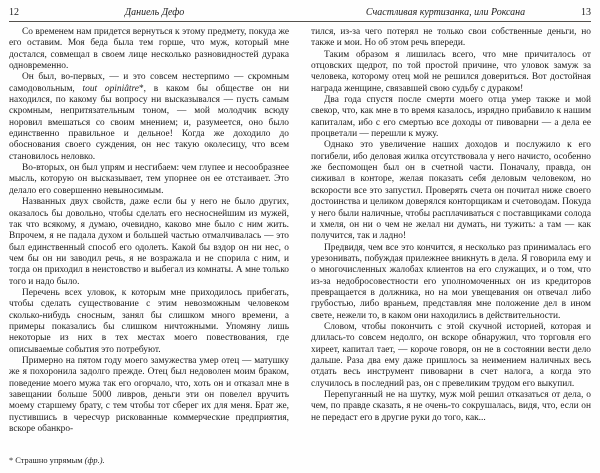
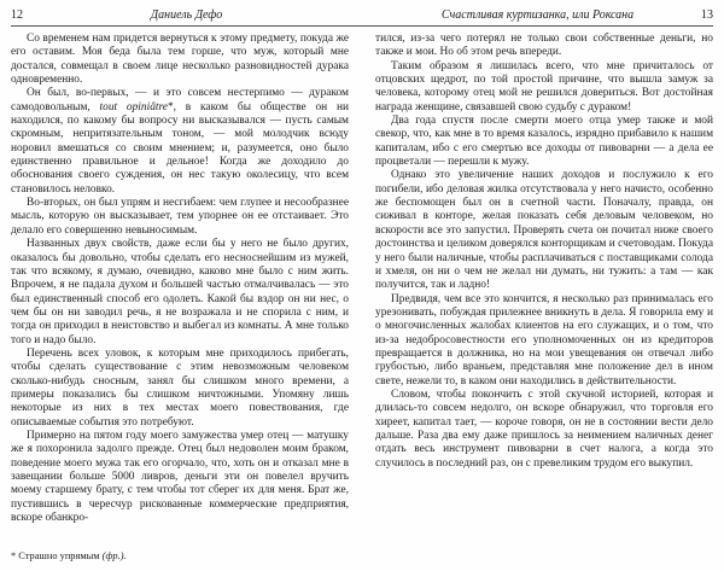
  12
  Даниель Дефо
  Счастливая куртизанка, или Роксана
  13
  Со временем нам придется вернуться к этому предмету, покуда же его оставим. Моя беда была тем горше, что муж, который мне достался, совмещал в своем лице несколько разновидностей дурака одновременно.
- Он был, во-первых, — и это совсем нестерпимо — скромным самодовольным, tout opiniâtre*, в каком бы обществе он ни находился, по какому бы вопросу ни высказывался — пусть самым скромным, непритязательным тоном, — мой молодчик всюду норовил вмешаться со своим мнением; и, разумеется, оно было единственно правильное и дельное! Когда же доходило до обоснования своего суждения, он нес такую околесицу, что всем становилось неловко.
+ Он был, во-первых, — и это совсем нестерпимо — дураком самодовольным, tout opiniâtre*, в каком бы обществе он ни находился, по какому бы вопросу ни высказывался — пусть самым скромным, непритязательным тоном, — мой молодчик всюду норовил вмешаться со своим мнением; и, разумеется, оно было единственно правильное и дельное! Когда же доходило до обоснования своего суждения, он нес такую околесицу, что всем становилось неловко.
  Во-вторых, он был упрям и несгибаем: чем глупее и несообразнее мысль, которую он высказывает, тем упорнее он ее отстаивает. Это делало его совершенно невыносимым.
  Названных двух свойств, даже если бы у него не было других, оказалось бы довольно, чтобы сделать его несноснейшим из мужей, так что всякому, я думаю, очевидно, каково мне было с ним жить. Впрочем, я не падала духом и большей частью отмалчивалась — это был единственный способ его одолеть. Какой бы вздор он ни нес, о чем бы он ни заводил речь, я не возражала и не спорила с ним, и тогда он приходил в неистовство и выбегал из комнаты. А мне только того и надо было.
  Перечень всех уловок, к которым мне приходилось прибегать, чтобы сделать существование с этим невозможным человеком сколько-нибудь сносным, занял бы слишком много времени, а примеры показались бы слишком ничтожными. Упомяну лишь некоторые из них в тех местах моего повествования, где описываемые события это потребуют.
  Примерно на пятом году моего замужества умер отец — матушку же я похоронила задолго прежде. Отец был недоволен моим браком, поведение моего мужа так его огорчало, что, хоть он и отказал мне в завещании больше 5000 ливров, деньги эти он повелел вручить моему старшему брату, с тем чтобы тот сберег их для меня. Брат же, пустившись в чересчур рискованные коммерческие предприятия, вскоре обанкро-
  * Страшно упрямым (фр.).
  тился, из-за чего потерял не только свои собственные деньги, но также и мои. Но об этом речь впереди.
- Таким образом я лишилась всего, что мне причиталось от отцовских щедрот, по той простой причине, что уловок замуж за человека, которому отец мой не решился довериться. Вот достойная награда женщине, связавшей свою судьбу с дураком!
+ Таким образом я лишилась всего, что мне причиталось от отцовских щедрот, по той простой причине, что вышла замуж за человека, которому отец мой не решился довериться. Вот достойная награда женщине, связавшей свою судьбу с дураком!
  Два года спустя после смерти моего отца умер также и мой свекор, что, как мне в то время казалось, изрядно прибавило к нашим капиталам, ибо с его смертью все доходы от пивоварни — а дела ее процветали — перешли к мужу.
  Однако это увеличение наших доходов и послужило к его погибели, ибо деловая жилка отсутствовала у него начисто, особенно же беспомощен был он в счетной части. Поначалу, правда, он сиживал в конторе, желая показать себя деловым человеком, но вскорости все это запустил. Проверять счета он почитал ниже своего достоинства и целиком доверялся конторщикам и счетоводам. Покуда у него были наличные, чтобы расплачиваться с поставщиками солода и хмеля, он ни о чем не желал ни думать, ни тужить: а там — как получится, так и ладно!
  Предвидя, чем все это кончится, я несколько раз принималась его урезонивать, побуждая прилежнее вникнуть в дела. Я говорила ему и о многочисленных жалобах клиентов на его служащих, и о том, что из-за недобросовестности его уполномоченных он из кредиторов превращается в должника, но на мои увещевания он отвечал либо грубостью, либо враньем, представляя мне положение дел в ином свете, нежели то, в каком они находились в действительности.
- Словом, чтобы покончить с этой скучной историей, которая и длилась-то совсем недолго, он вскоре обнаружил, что торговля его хиреет, капитал тает, — короче говоря, он не в состоянии вести дело дальше. Раза два ему даже пришлось за неимением наличных весь отдать весь инструмент пивоварни в счет налога, а когда это случилось в последний раз, он с превеликим трудом его выкупил.
+ Словом, чтобы покончить с этой скучной историей, которая и длилась-то совсем недолго, он вскоре обнаружил, что торговля его хиреет, капитал тает, — короче говоря, он не в состоянии вести дело дальше. Раза два ему даже пришлось за неимением наличных денег отдать весь инструмент пивоварни в счет налога, а когда это случилось в последний раз, он с превеликим трудом его выкупил.
- Перепуганный не на шутку, муж мой решил отказаться от дела, о чем, по правде сказать, я не очень-то сокрушалась, видя, что, если он не передаст его в другие руки до того, как...
